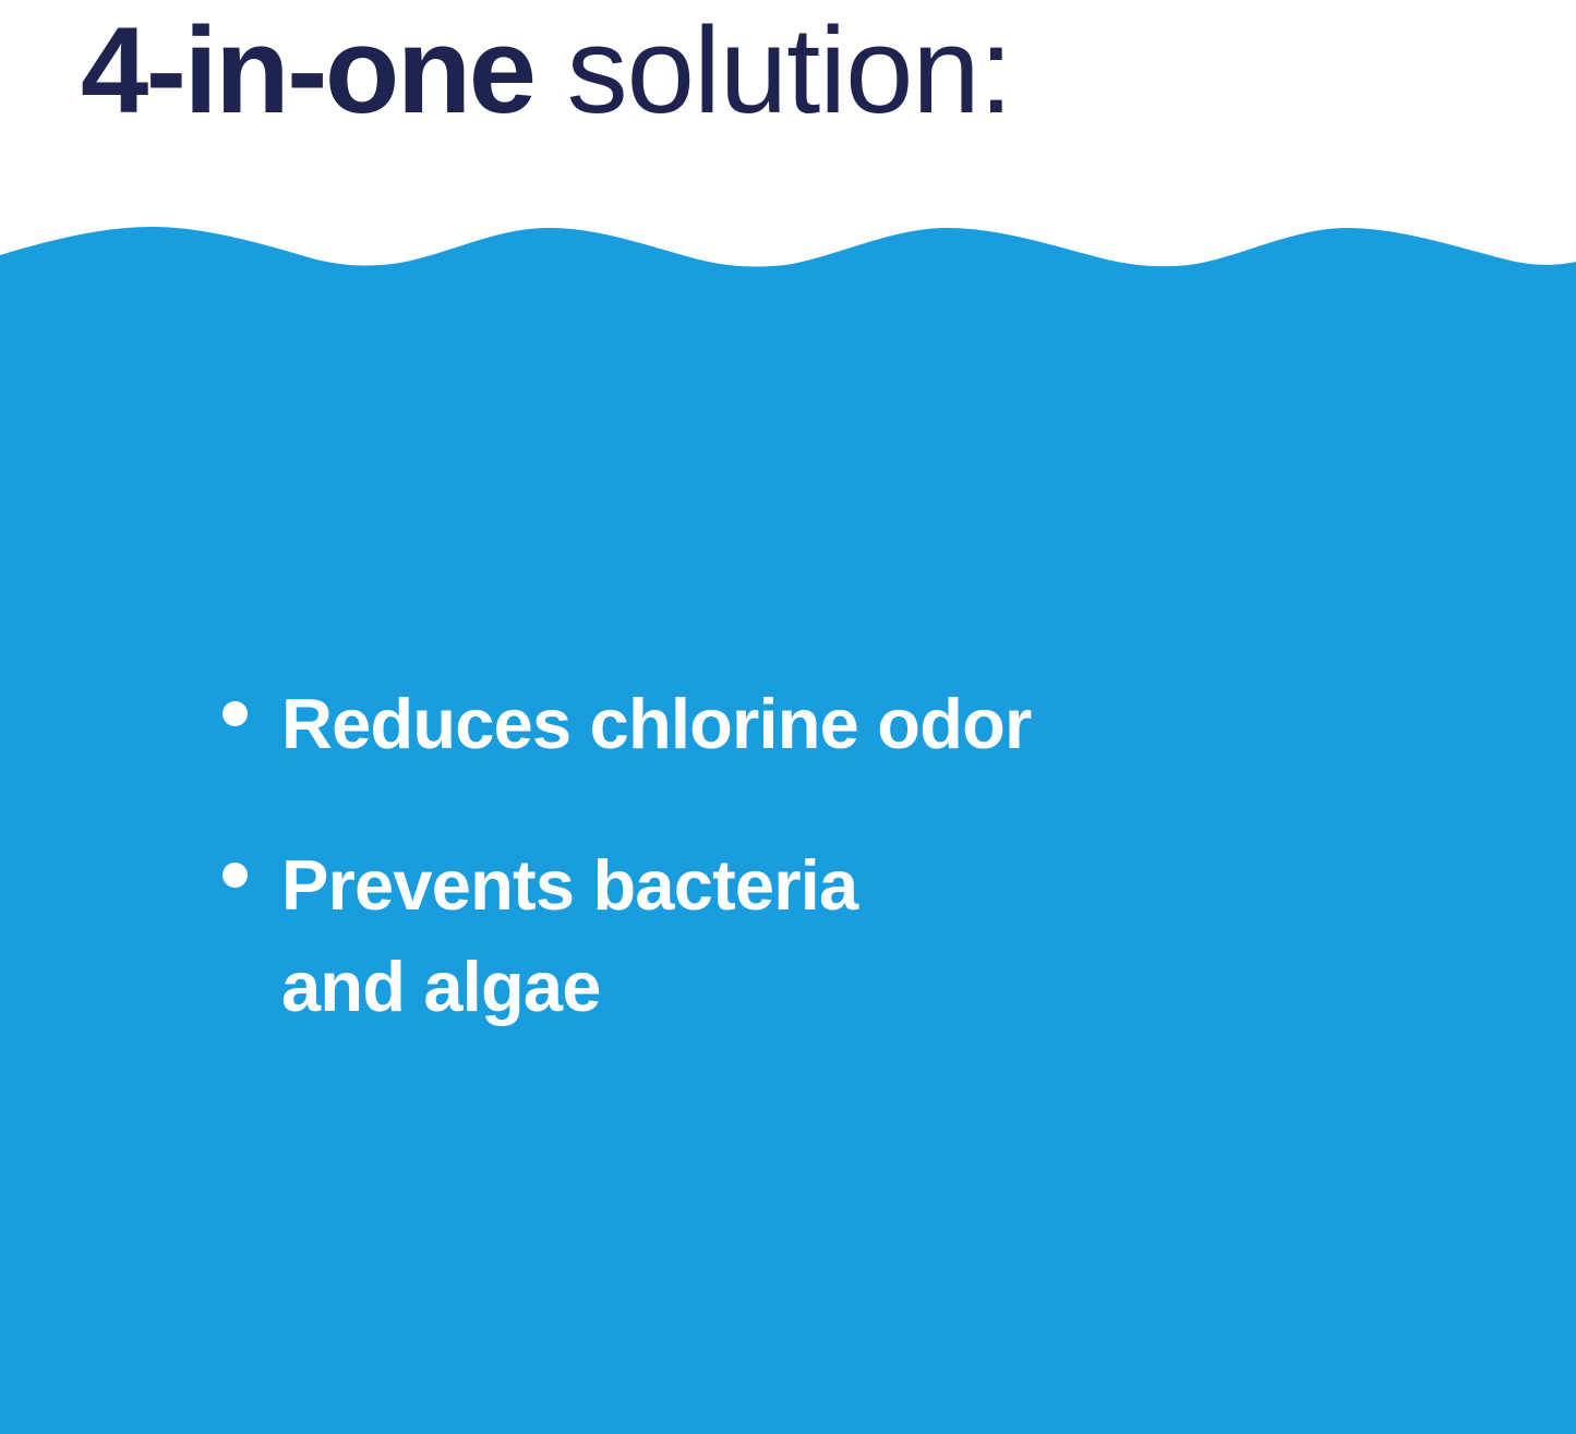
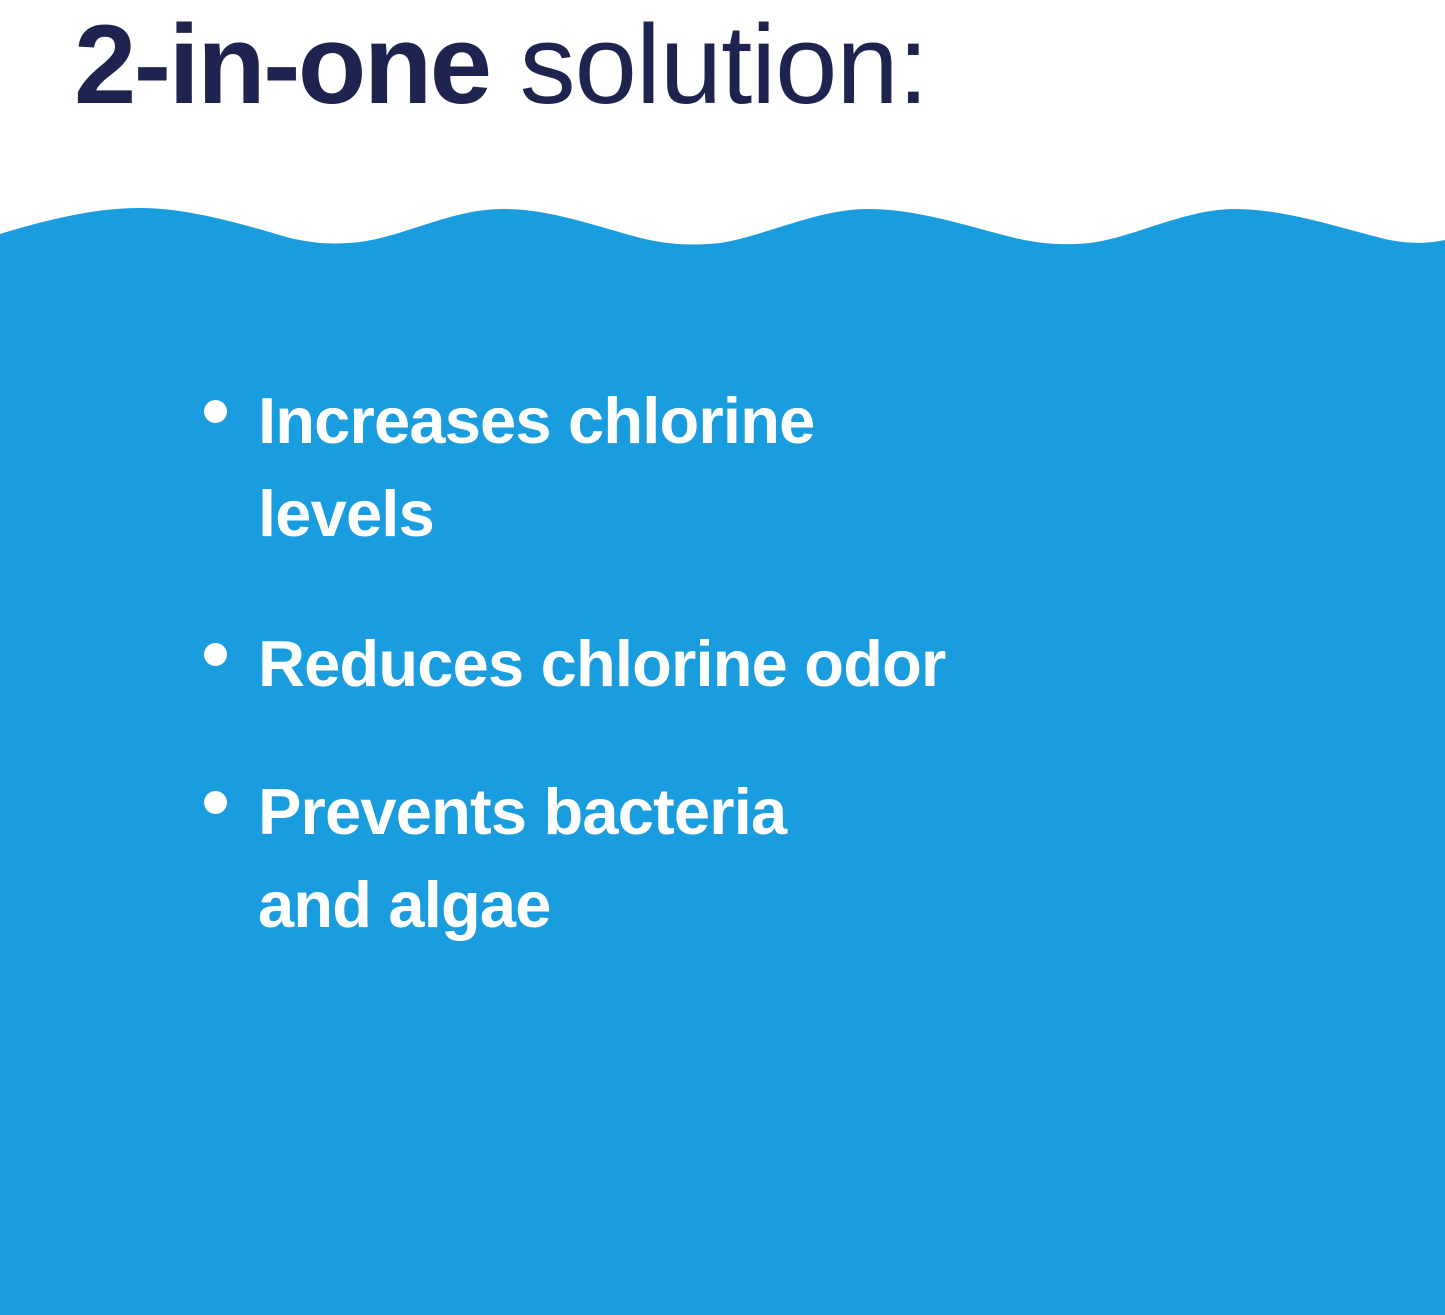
- 4-in-one solution:
+ 2-in-one solution:
+ Increases chlorine
+ levels
  Reduces chlorine odor
  Prevents bacteria
  and algae
